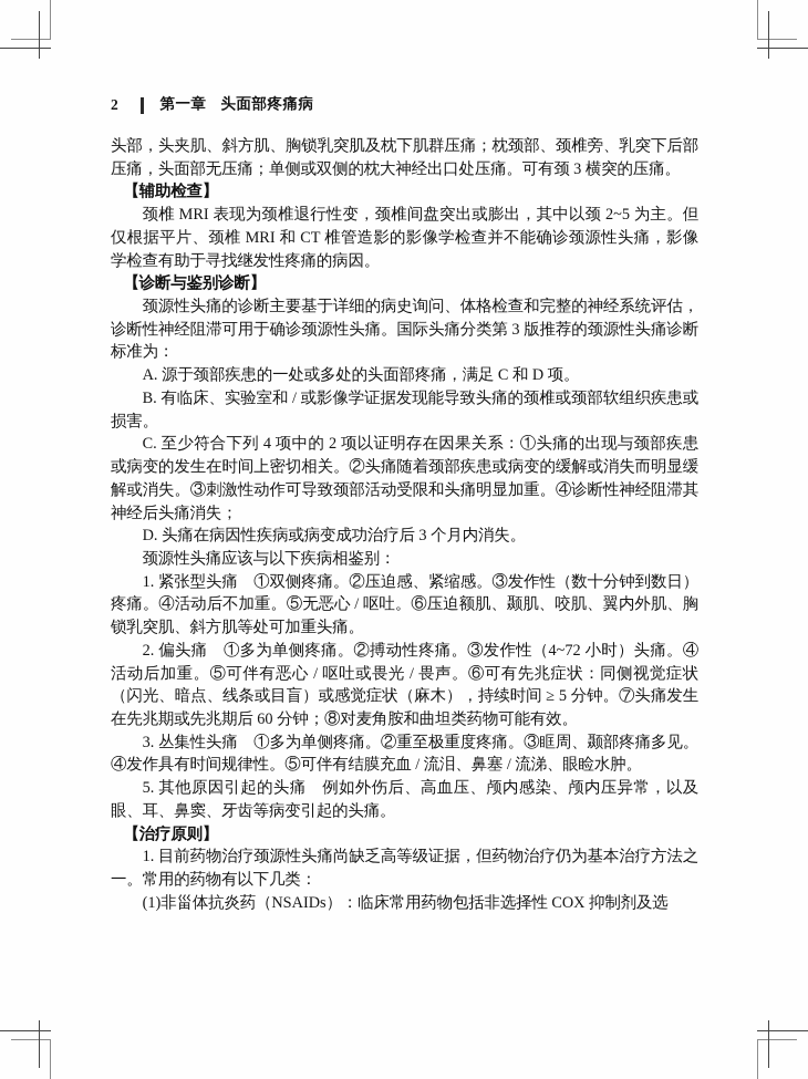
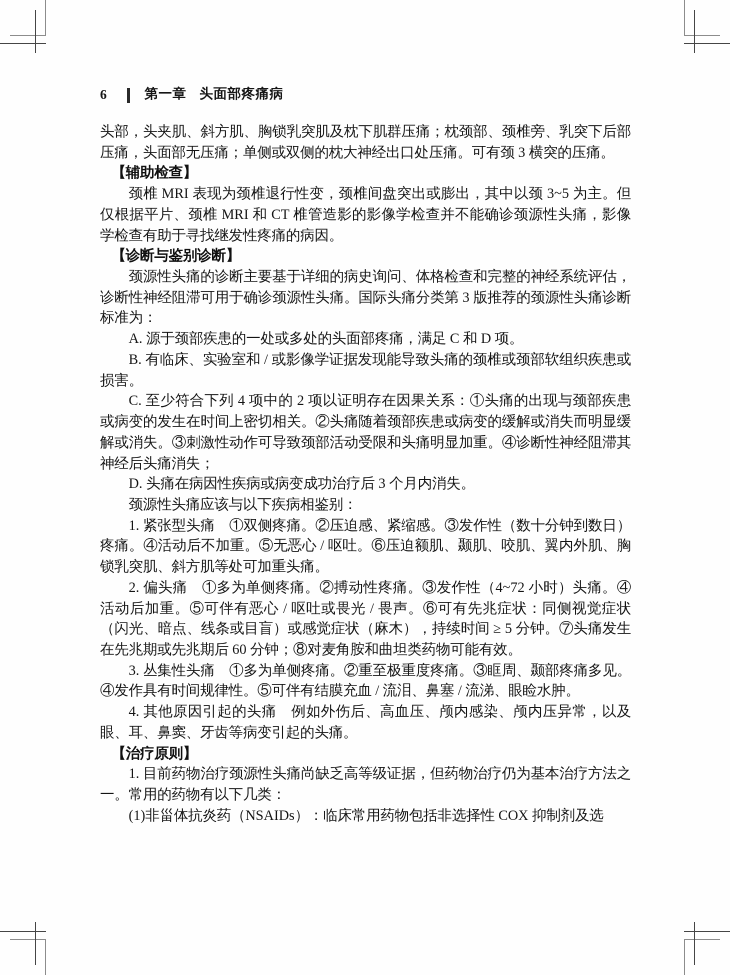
- 2
+ 6
  第一章
  头面部疼痛病
  头部，头夹肌、斜方肌、胸锁乳突肌及枕下肌群压痛；枕颈部、颈椎旁、乳突下后部压痛，头面部无压痛；单侧或双侧的枕大神经出口处压痛。可有颈 3 横突的压痛。
  【辅助检查】
- 颈椎 MRI 表现为颈椎退行性变，颈椎间盘突出或膨出，其中以颈 2~5 为主。但仅根据平片、颈椎 MRI 和 CT 椎管造影的影像学检查并不能确诊颈源性头痛，影像学检查有助于寻找继发性疼痛的病因。
+ 颈椎 MRI 表现为颈椎退行性变，颈椎间盘突出或膨出，其中以颈 3~5 为主。但仅根据平片、颈椎 MRI 和 CT 椎管造影的影像学检查并不能确诊颈源性头痛，影像学检查有助于寻找继发性疼痛的病因。
  【诊断与鉴别诊断】
  颈源性头痛的诊断主要基于详细的病史询问、体格检查和完整的神经系统评估，诊断性神经阻滞可用于确诊颈源性头痛。国际头痛分类第 3 版推荐的颈源性头痛诊断标准为：
  A. 源于颈部疾患的一处或多处的头面部疼痛，满足 C 和 D 项。
  B. 有临床、实验室和 / 或影像学证据发现能导致头痛的颈椎或颈部软组织疾患或损害。
  C. 至少符合下列 4 项中的 2 项以证明存在因果关系：①头痛的出现与颈部疾患或病变的发生在时间上密切相关。②头痛随着颈部疾患或病变的缓解或消失而明显缓解或消失。③刺激性动作可导致颈部活动受限和头痛明显加重。④诊断性神经阻滞其神经后头痛消失；
  D. 头痛在病因性疾病或病变成功治疗后 3 个月内消失。
  颈源性头痛应该与以下疾病相鉴别：
  1. 紧张型头痛 ①双侧疼痛。②压迫感、紧缩感。③发作性（数十分钟到数日）疼痛。④活动后不加重。⑤无恶心 / 呕吐。⑥压迫额肌、颞肌、咬肌、翼内外肌、胸锁乳突肌、斜方肌等处可加重头痛。
  2. 偏头痛 ①多为单侧疼痛。②搏动性疼痛。③发作性（4~72 小时）头痛。④活动后加重。⑤可伴有恶心 / 呕吐或畏光 / 畏声。⑥可有先兆症状：同侧视觉症状（闪光、暗点、线条或目盲）或感觉症状（麻木），持续时间 ≥ 5 分钟。⑦头痛发生在先兆期或先兆期后 60 分钟；⑧对麦角胺和曲坦类药物可能有效。
  3. 丛集性头痛 ①多为单侧疼痛。②重至极重度疼痛。③眶周、颞部疼痛多见。④发作具有时间规律性。⑤可伴有结膜充血 / 流泪、鼻塞 / 流涕、眼睑水肿。
- 5. 其他原因引起的头痛 例如外伤后、高血压、颅内感染、颅内压异常，以及眼、耳、鼻窦、牙齿等病变引起的头痛。
+ 4. 其他原因引起的头痛 例如外伤后、高血压、颅内感染、颅内压异常，以及眼、耳、鼻窦、牙齿等病变引起的头痛。
  【治疗原则】
  1. 目前药物治疗颈源性头痛尚缺乏高等级证据，但药物治疗仍为基本治疗方法之一。常用的药物有以下几类：
  (1)非甾体抗炎药（NSAIDs）：临床常用药物包括非选择性 COX 抑制剂及选
